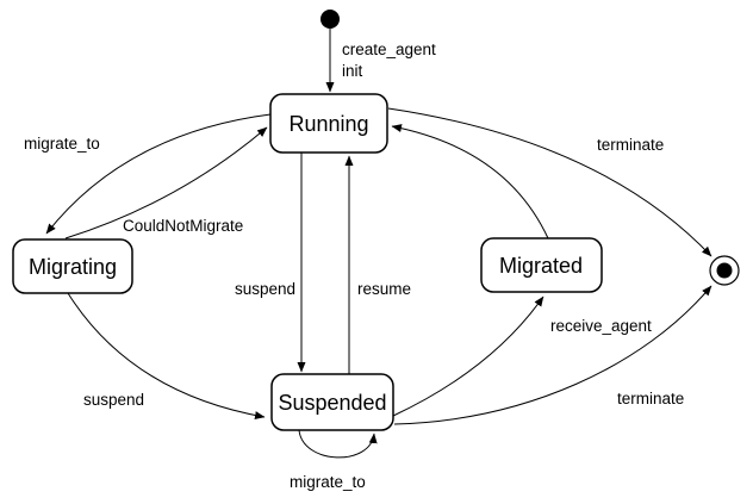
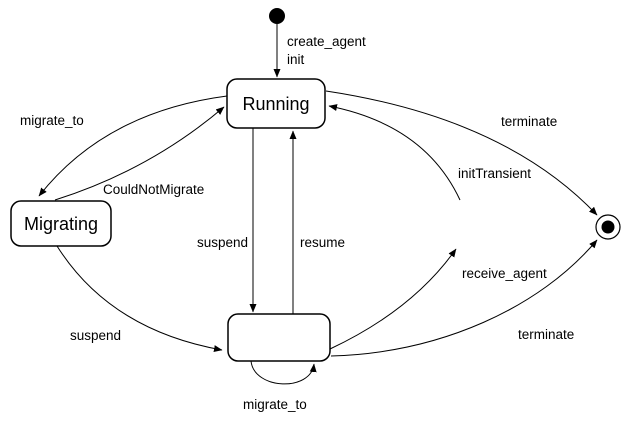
  Running
  Migrating
- Migrated
- Suspended
  create_agent
  init
  migrate_to
  CouldNotMigrate
  suspend
  resume
+ initTransient
  terminate
  receive_agent
  terminate
  suspend
  migrate_to
